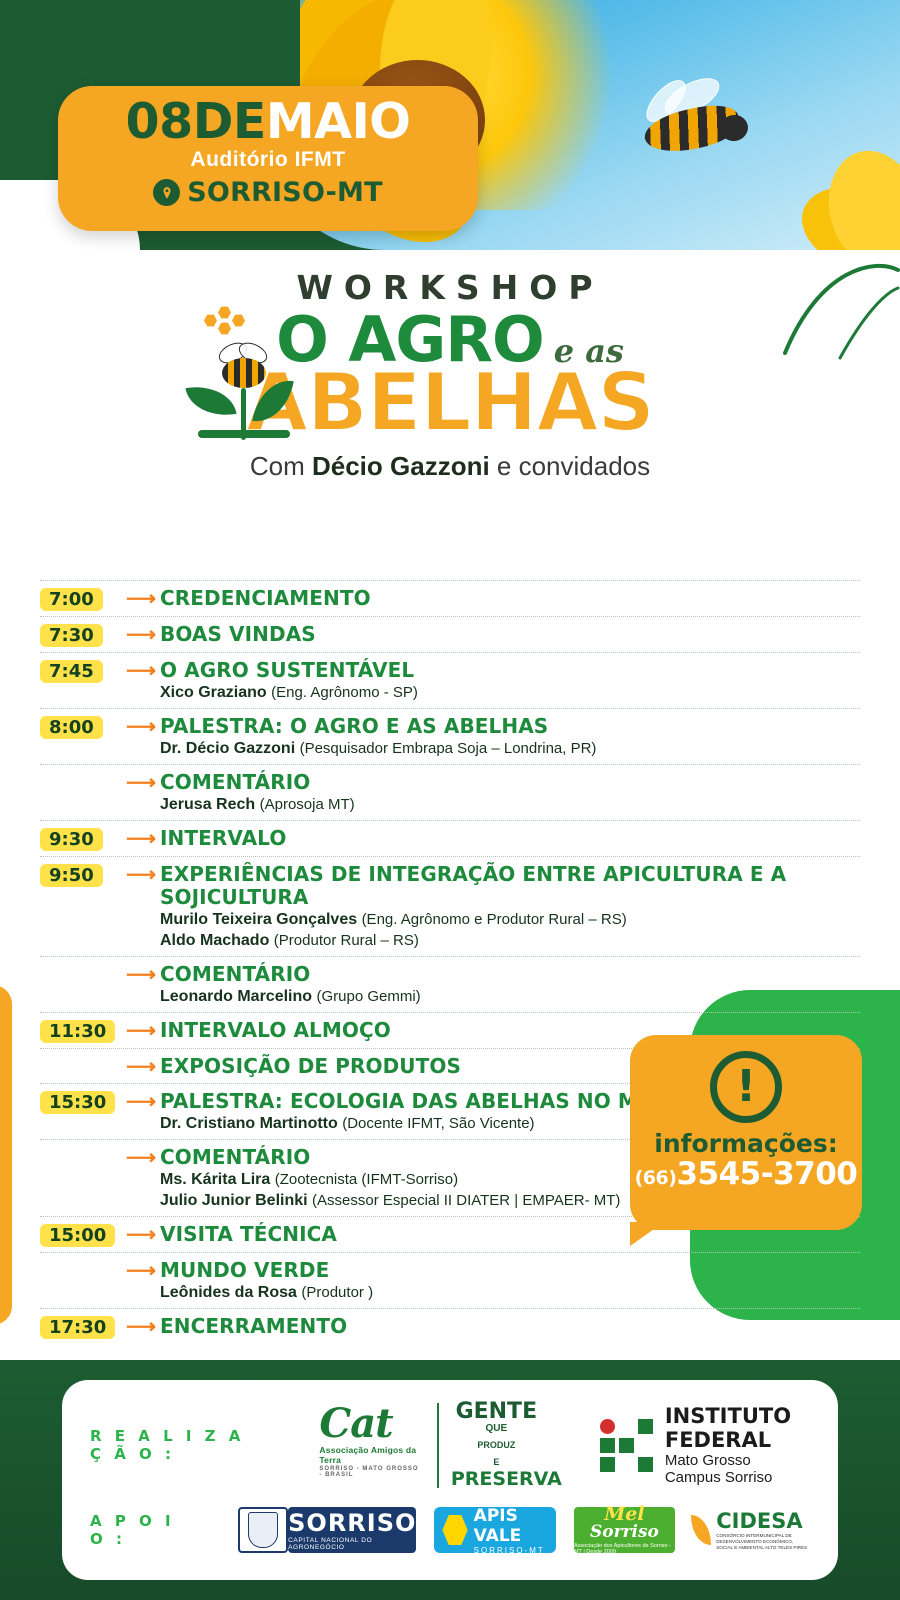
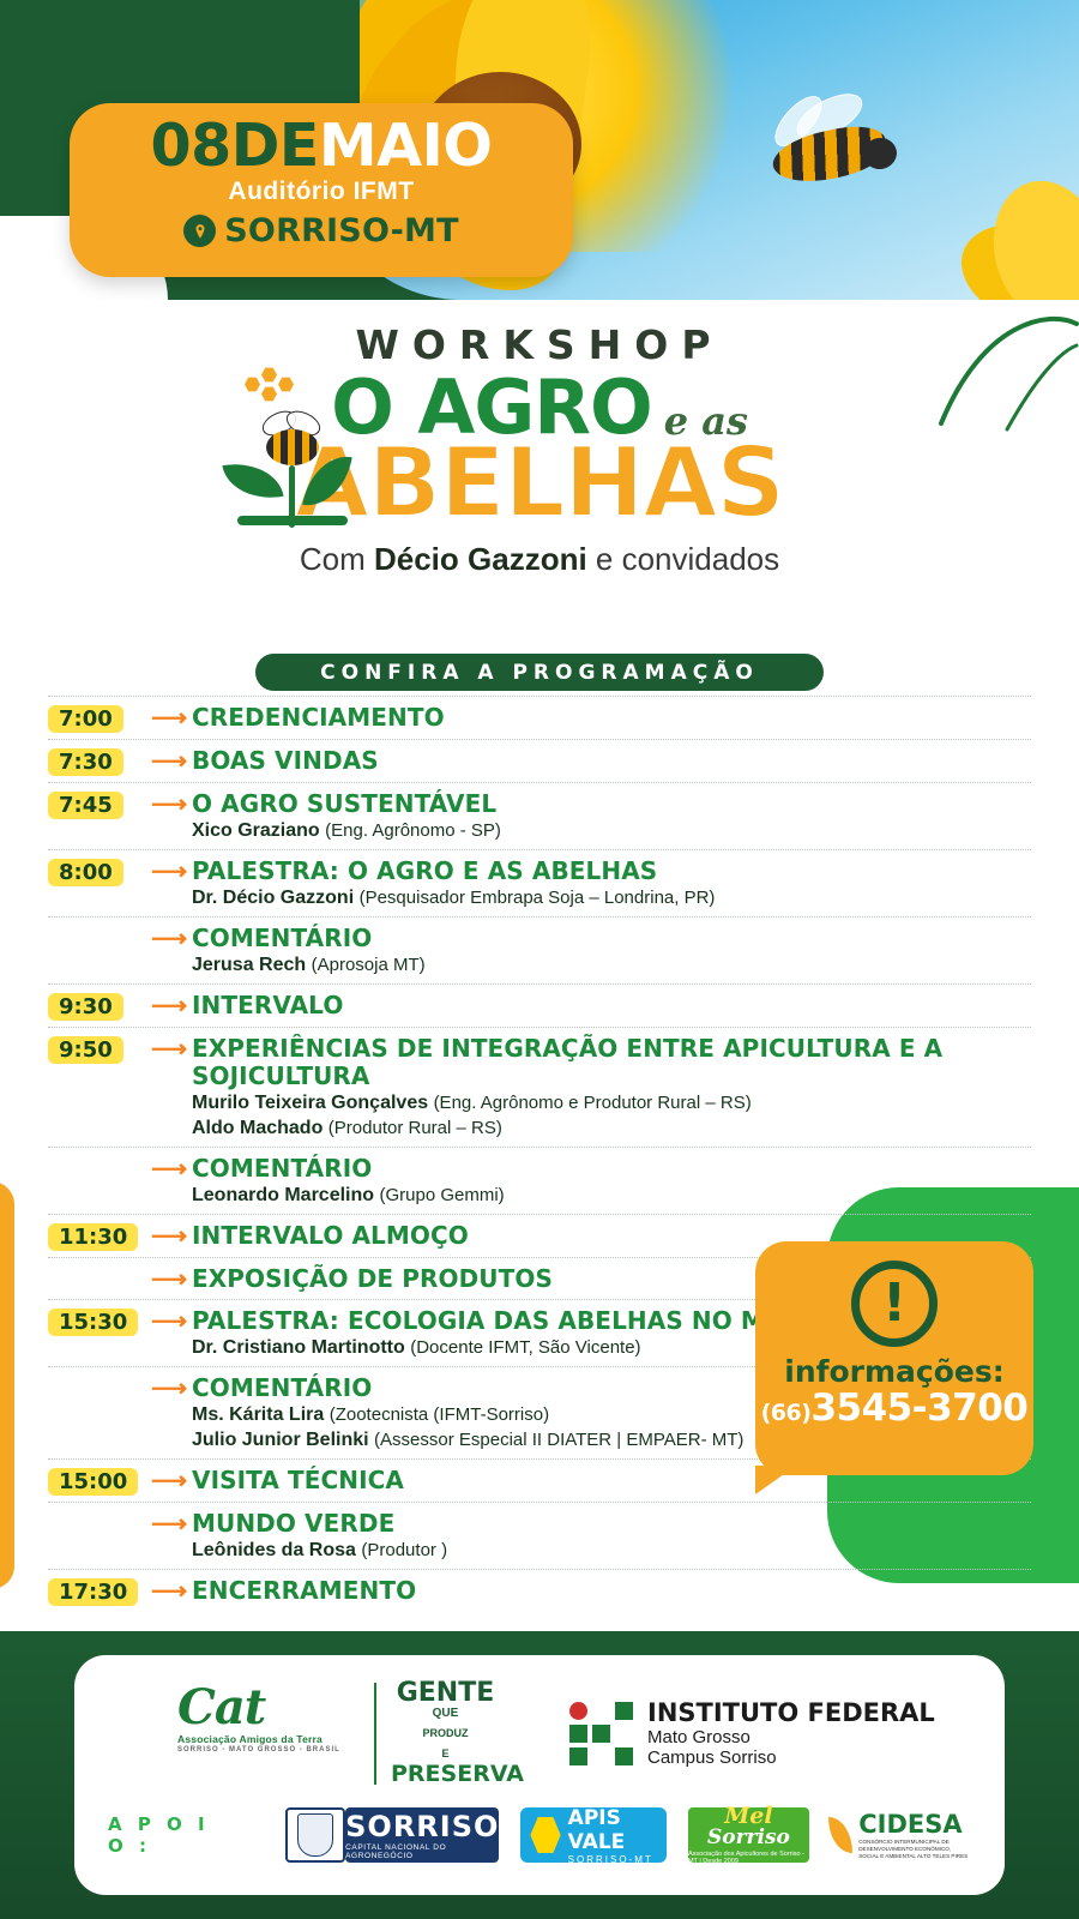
  08DEMAIO
  Auditório IFMT
  SORRISO-MT
  WORKSHOP
  O AGRO
  e as
  BELHAS
  Com Décio Gazzoni e convidados
+ CONFIRA A PROGRAMAÇÃO
  7:00
  ⟶
  CREDENCIAMENTO
  7:30
  ⟶
  BOAS VINDAS
  7:45
  ⟶
  O AGRO SUSTENTÁVEL
  Xico Graziano (Eng. Agrônomo - SP)
  8:00
  ⟶
  PALESTRA: O AGRO E AS ABELHAS
  Dr. Décio Gazzoni (Pesquisador Embrapa Soja – Londrina, PR)
  ⟶
  COMENTÁRIO
  Jerusa Rech (Aprosoja MT)
  9:30
  ⟶
  INTERVALO
  9:50
  ⟶
  EXPERIÊNCIAS DE INTEGRAÇÃO ENTRE APICULTURA E A SOJICULTURA
  Murilo Teixeira Gonçalves (Eng. Agrônomo e Produtor Rural – RS)
  Aldo Machado (Produtor Rural – RS)
  ⟶
  COMENTÁRIO
  Leonardo Marcelino (Grupo Gemmi)
  11:30
  ⟶
  INTERVALO ALMOÇO
  ⟶
  EXPOSIÇÃO DE PRODUTOS
  15:30
  ⟶
  PALESTRA: ECOLOGIA DAS ABELHAS NO M
  Dr. Cristiano Martinotto (Docente IFMT, São Vicente)
  ⟶
  COMENTÁRIO
  Ms. Kárita Lira (Zootecnista (IFMT-Sorriso)
  Julio Junior Belinki (Assessor Especial II DIATER | EMPAER- MT)
  15:00
  ⟶
  VISITA TÉCNICA
  ⟶
  MUNDO VERDE
  Leônides da Rosa (Produtor )
  17:30
  ⟶
  ENCERRAMENTO
  !
  informações:
  (66)3545-3700
- R E A L I Z A Ç Ã O :
  Cat
  Associação Amigos da Terra
  GENTE
  QUE
  PRODUZ
  E
  PRESERVA
  INSTITUTO FEDERAL
  Mato Grosso
  Campus Sorriso
  A P O I O :
  SORRISO
  APIS VALE
  SORRISO-MT
  Mel
  Sorriso
  CIDESA
